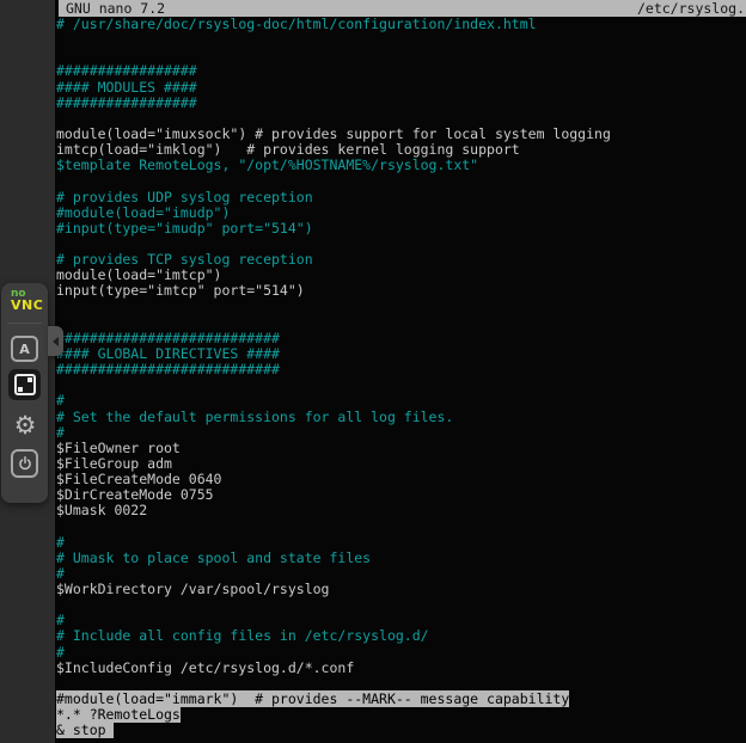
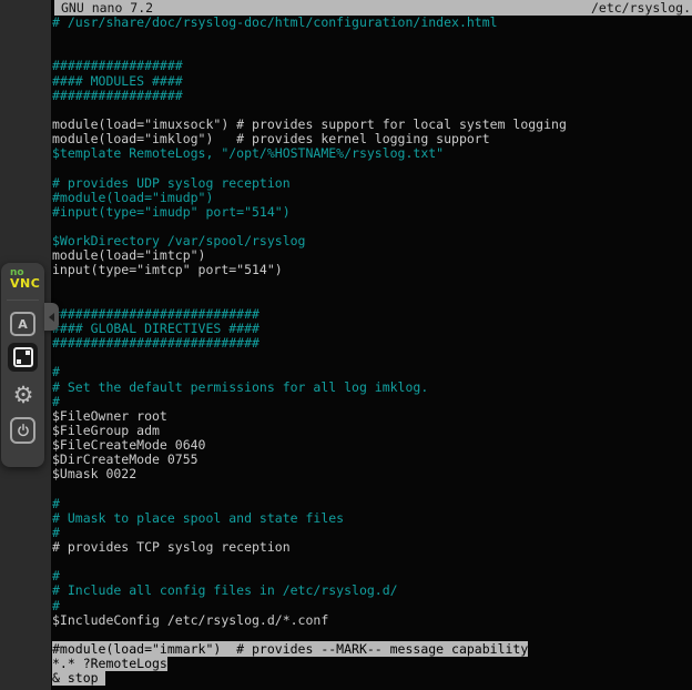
  GNU nano 7.2
  /etc/rsyslog.
  # /usr/share/doc/rsyslog-doc/html/configuration/index.html
  #################
  #### MODULES ####
  #################
  module(load="imuxsock") # provides support for local system logging
- imtcp(load="imklog") # provides kernel logging support
+ module(load="imklog") # provides kernel logging support
  $template RemoteLogs, "/opt/%HOSTNAME%/rsyslog.txt"
  # provides UDP syslog reception
  #module(load="imudp")
  #input(type="imudp" port="514")
- # provides TCP syslog reception
+ $WorkDirectory /var/spool/rsyslog
  module(load="imtcp")
  input(type="imtcp" port="514")
  ##########################
  ### GLOBAL DIRECTIVES ####
  ###########################
  #
- # Set the default permissions for all log files.
+ # Set the default permissions for all log imklog.
  #
  $FileOwner root
  $FileGroup adm
  $FileCreateMode 0640
  $DirCreateMode 0755
  $Umask 0022
  #
  # Umask to place spool and state files
  #
- $WorkDirectory /var/spool/rsyslog
+ # provides TCP syslog reception
  #
  # Include all config files in /etc/rsyslog.d/
  #
  $IncludeConfig /etc/rsyslog.d/*.conf
  #module(load="immark") # provides --MARK-- message capability
  *.* ?RemoteLogs
  & stop
  no
  VNC
  A
  ⚙
